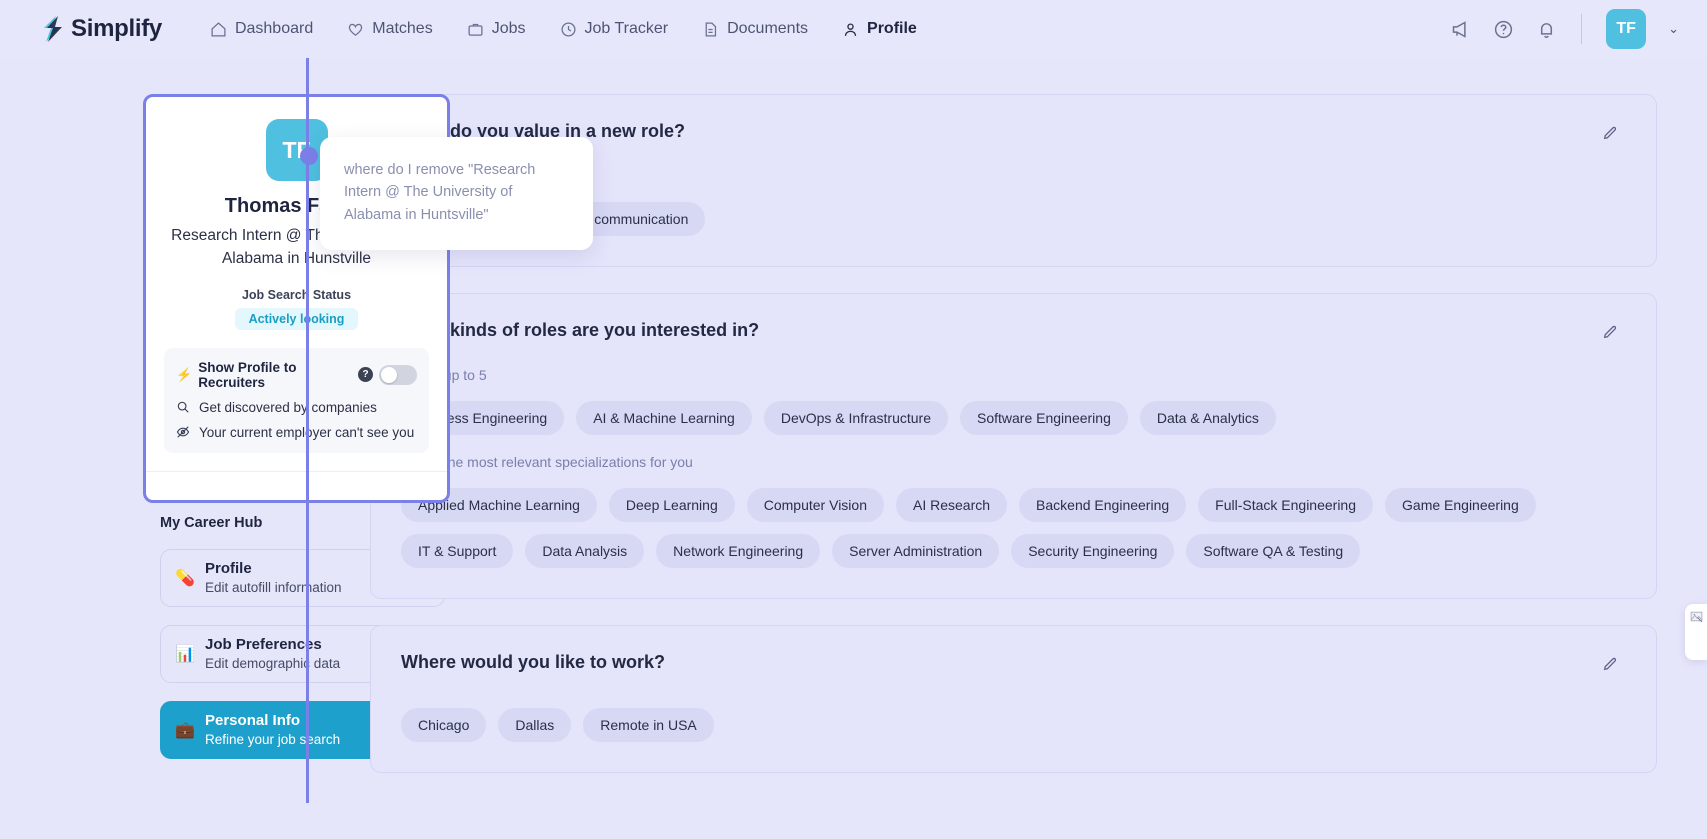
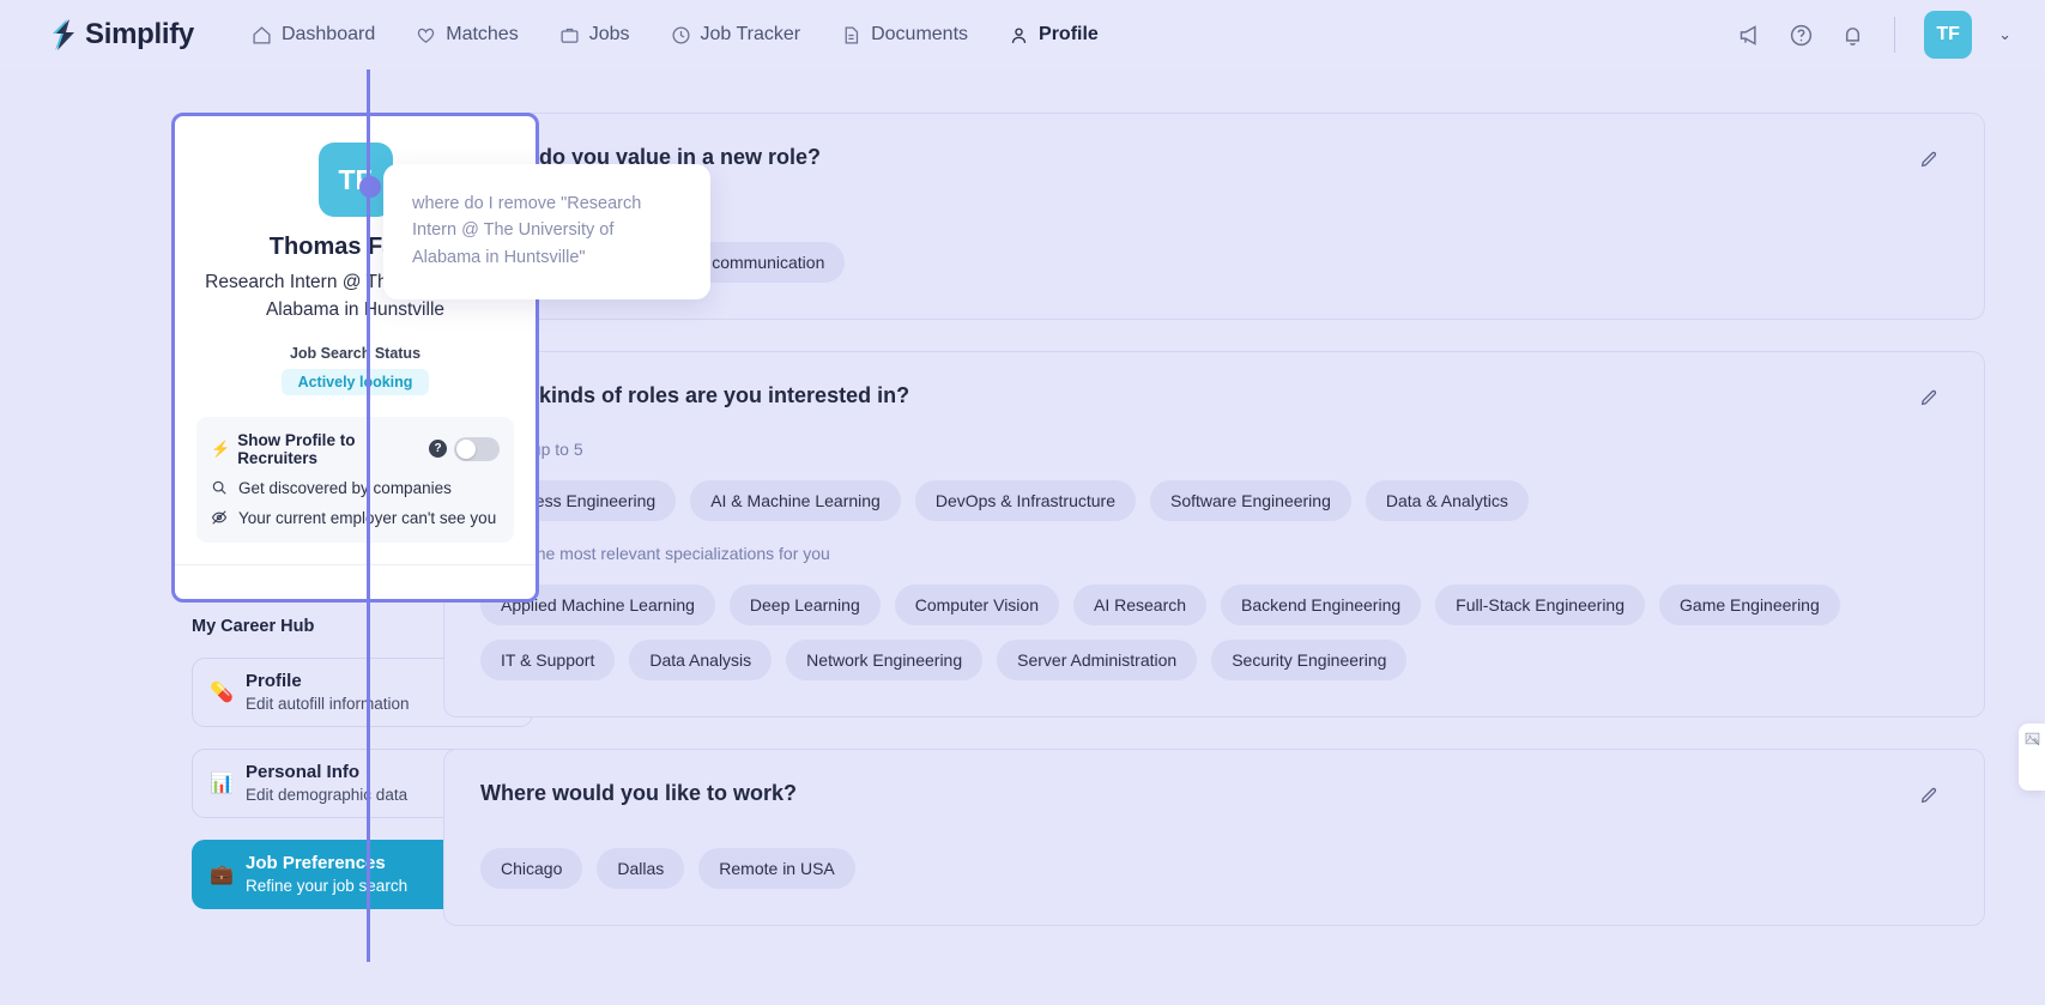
  Simplify
  Dashboard
  Matches
  Jobs
  Job Tracker
  Documents
  Profile
  TF
  ⌄
  Research Intern @ T Alabama in Hunstville
  Job Searc Status
  Actively loking
  ⚡
  Show Profile to Recruiters
  ?
  Get discovered by companies
  Your current emplyer can't see you
  My Career Hub
  💊
  Profile
  Edit autofill inforation
  📊
- Job Preferences
+ Personal Info
  Edit demographi data
  💼
- Personal Info
+ Job Preferences
  Refine your job search
  do you value in a new role?
  kinds of roles are you interested in?
  ess Engineering
  AI & Machine Learning
  DevOps & Infrastructure
  Software Engineering
  Data & Analytics
  he most relevant specializations for you
  Applied Machine Learning
  Deep Learning
  Computer Vision
  AI Research
  Backend Engineering
  Full-Stack Engineering
  Game Engineering
  IT & Support
  Data Analysis
  Network Engineering
  Server Administration
  Security Engineering
- Software QA & Testing
  Where would you like to work?
  Chicago
  Dallas
  Remote in USA
  where do I remove "Research Intern @ The University of Alabama in Huntsville"
